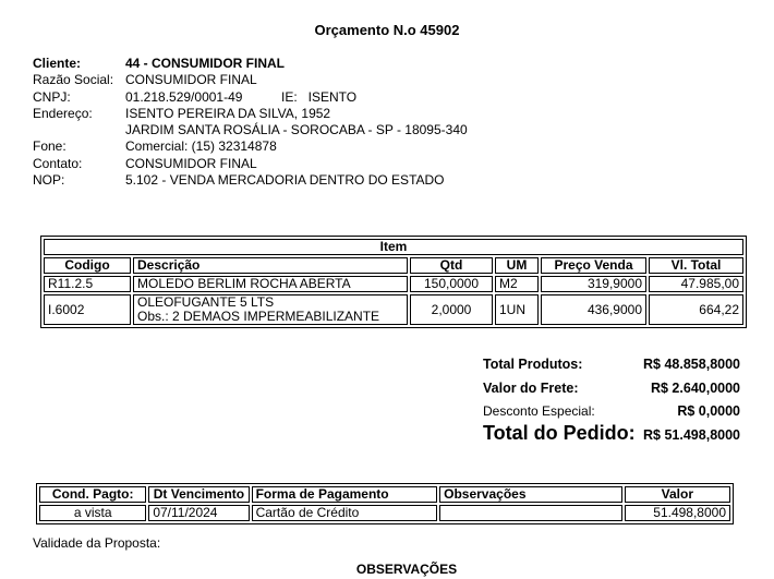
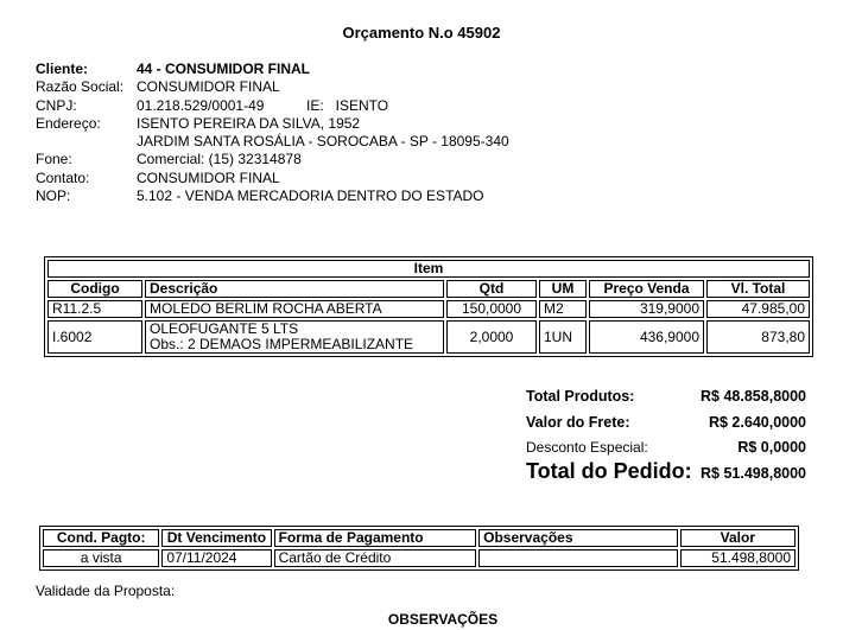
  Orçamento N.o 45902
  Cliente:
  44 - CONSUMIDOR FINAL
  Razão Social:
  CONSUMIDOR FINAL
  CNPJ:
  01.218.529/0001-49 IE: ISENTO
  Endereço:
  ISENTO PEREIRA DA SILVA, 1952
  JARDIM SANTA ROSÁLIA - SOROCABA - SP - 18095-340
  Fone:
  Comercial: (15) 32314878
  Contato:
  CONSUMIDOR FINAL
  NOP:
  5.102 - VENDA MERCADORIA DENTRO DO ESTADO
  Item
  Codigo	Descrição	Qtd	UM	Preço Venda	Vl. Total
  R11.2.5	MOLEDO BERLIM ROCHA ABERTA	150,0000	M2	319,9000	47.985,00
- I.6002	OLEOFUGANTE 5 LTS Obs.: 2 DEMAOS IMPERMEABILIZANTE	2,0000	1UN	436,9000	664,22
+ I.6002	OLEOFUGANTE 5 LTS Obs.: 2 DEMAOS IMPERMEABILIZANTE	2,0000	1UN	436,9000	873,80
  Total Produtos:
  R$ 48.858,8000
  Valor do Frete:
  R$ 2.640,0000
  Desconto Especial:
  R$ 0,0000
  Total do Pedido:
  R$ 51.498,8000
  Cond. Pagto:	Dt Vencimento	Forma de Pagamento	Observações	Valor
  a vista	07/11/2024	Cartão de Crédito		51.498,8000
  Validade da Proposta:
  OBSERVAÇÕES
